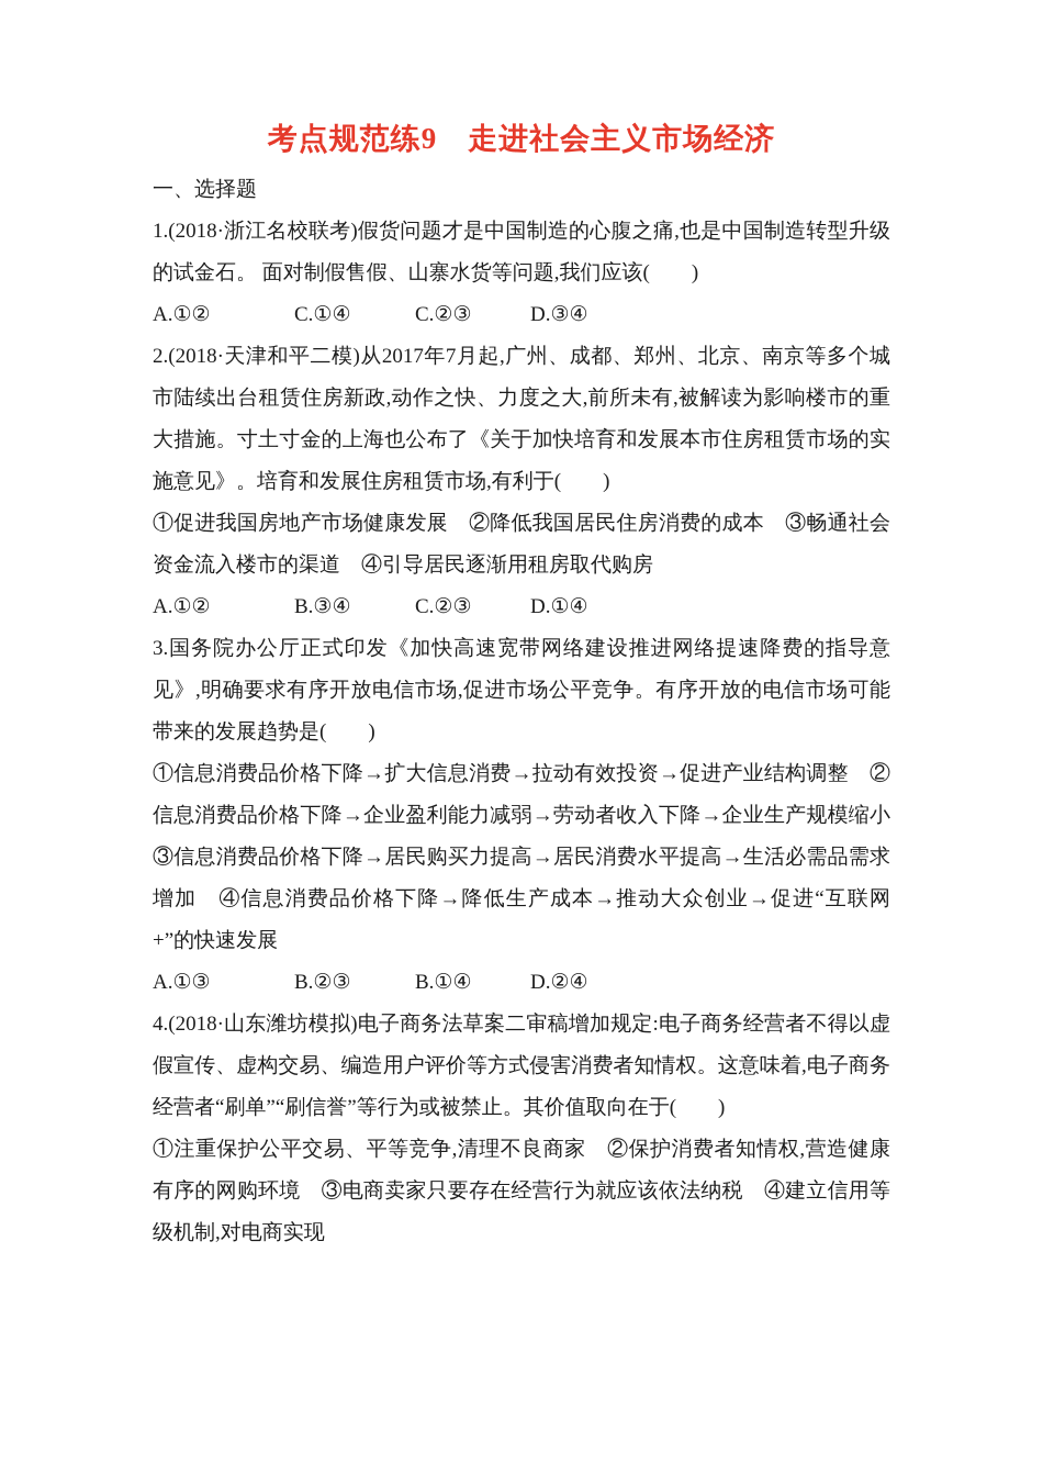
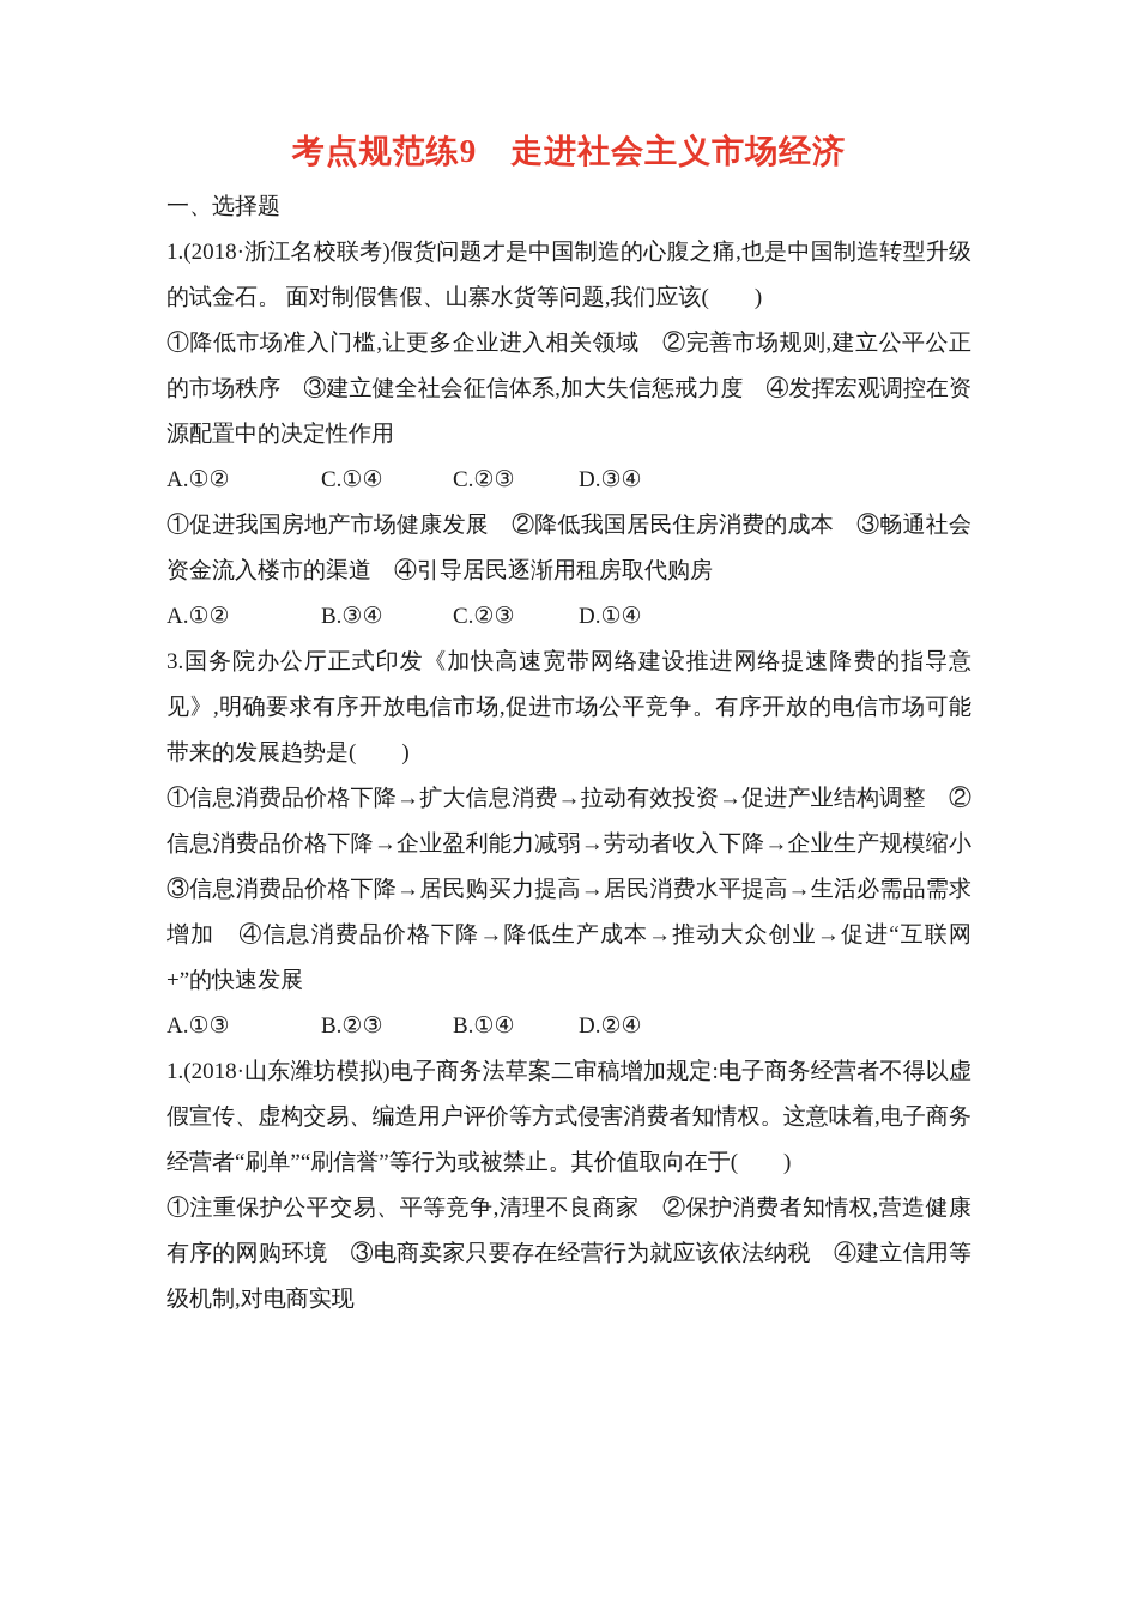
  考点规范练9 走进社会主义市场经济
  一、选择题
  1.(2018·浙江名校联考)假货问题才是中国制造的心腹之痛,也是中国制造转型升级的试金石。 面对制假售假、山寨水货等问题,我们应该( )
+ ①降低市场准入门槛,让更多企业进入相关领域 ②完善市场规则,建立公平公正的市场秩序 ③建立健全社会征信体系,加大失信惩戒力度 ④发挥宏观调控在资源配置中的决定性作用
  A.①② C.①④ C.②③ D.③④
- 2.(2018·天津和平二模)从2017年7月起,广州、成都、郑州、北京、南京等多个城市陆续出台租赁住房新政,动作之快、力度之大,前所未有,被解读为影响楼市的重大措施。寸土寸金的上海也公布了《关于加快培育和发展本市住房租赁市场的实施意见》。培育和发展住房租赁市场,有利于( )
  ①促进我国房地产市场健康发展 ②降低我国居民住房消费的成本 ③畅通社会资金流入楼市的渠道 ④引导居民逐渐用租房取代购房
  A.①② B.③④ C.②③ D.①④
  3.国务院办公厅正式印发《加快高速宽带网络建设推进网络提速降费的指导意见》,明确要求有序开放电信市场,促进市场公平竞争。有序开放的电信市场可能带来的发展趋势是( )
  ①信息消费品价格下降→扩大信息消费→拉动有效投资→促进产业结构调整 ②信息消费品价格下降→企业盈利能力减弱→劳动者收入下降→企业生产规模缩小 ③信息消费品价格下降→居民购买力提高→居民消费水平提高→生活必需品需求增加 ④信息消费品价格下降→降低生产成本→推动大众创业→促进“互联网+”的快速发展
  A.①③ B.②③ B.①④ D.②④
- 4.(2018·山东潍坊模拟)电子商务法草案二审稿增加规定:电子商务经营者不得以虚假宣传、虚构交易、编造用户评价等方式侵害消费者知情权。这意味着,电子商务经营者“刷单”“刷信誉”等行为或被禁止。其价值取向在于( )
+ 1.(2018·山东潍坊模拟)电子商务法草案二审稿增加规定:电子商务经营者不得以虚假宣传、虚构交易、编造用户评价等方式侵害消费者知情权。这意味着,电子商务经营者“刷单”“刷信誉”等行为或被禁止。其价值取向在于( )
  ①注重保护公平交易、平等竞争,清理不良商家 ②保护消费者知情权,营造健康有序的网购环境 ③电商卖家只要存在经营行为就应该依法纳税 ④建立信用等级机制,对电商实现
